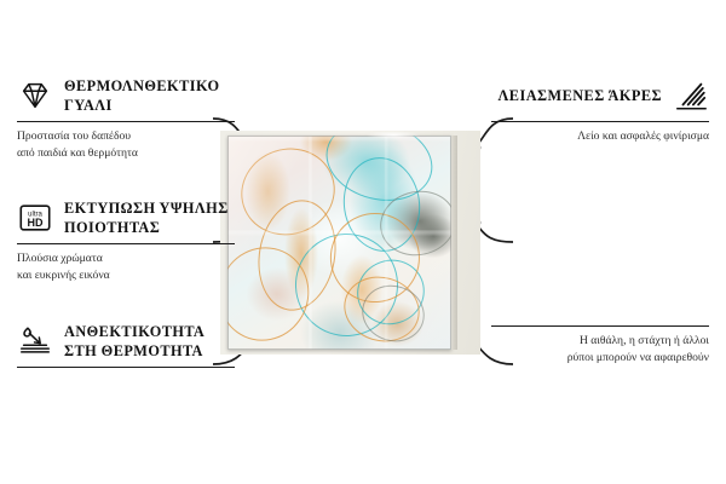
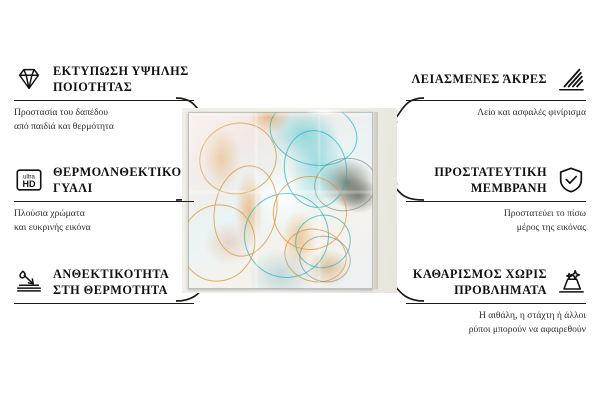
- ΘΕΡΜΟΛΝΘΕΚΤΙΚΟ ΓΥΑΛΙ
+ ΕΚΤΥΠΩΣΗ ΥΨΗΛΗΣ ΠΟΙΟΤΗΤΑΣ
  Προστασία του δαπέδου
  από παιδιά και θερμότητα
  HD
- ΕΚΤΥΠΩΣΗ ΥΨΗΛΗΣ ΠΟΙΟΤΗΤΑΣ
+ ΘΕΡΜΟΛΝΘΕΚΤΙΚΟ ΓΥΑΛΙ
  Πλούσια χρώματα
  και ευκρινής εικόνα
  ΑΝΘΕΚΤΙΚΟΤΗΤΑ ΣΤΗ ΘΕΡΜΟΤΗΤΑ
  ΛΕΙΑΣΜΕΝΕΣ ΆΚΡΕΣ
  Λείο και ασφαλές φινίρισμα
+ ΠΡΟΣΤΑΤΕΥΤΙΚΗ ΜΕΜΒΡΑΝΗ
+ Προστατεύει το πίσω
+ μέρος της εικόνας
+ ΚΑΘΑΡΙΣΜΟΣ ΧΩΡΙΣ ΠΡΟΒΛΗΜΑΤΑ
  Η αιθάλη, η στάχτη ή άλλοι
  ρύποι μπορούν να αφαιρεθούν
